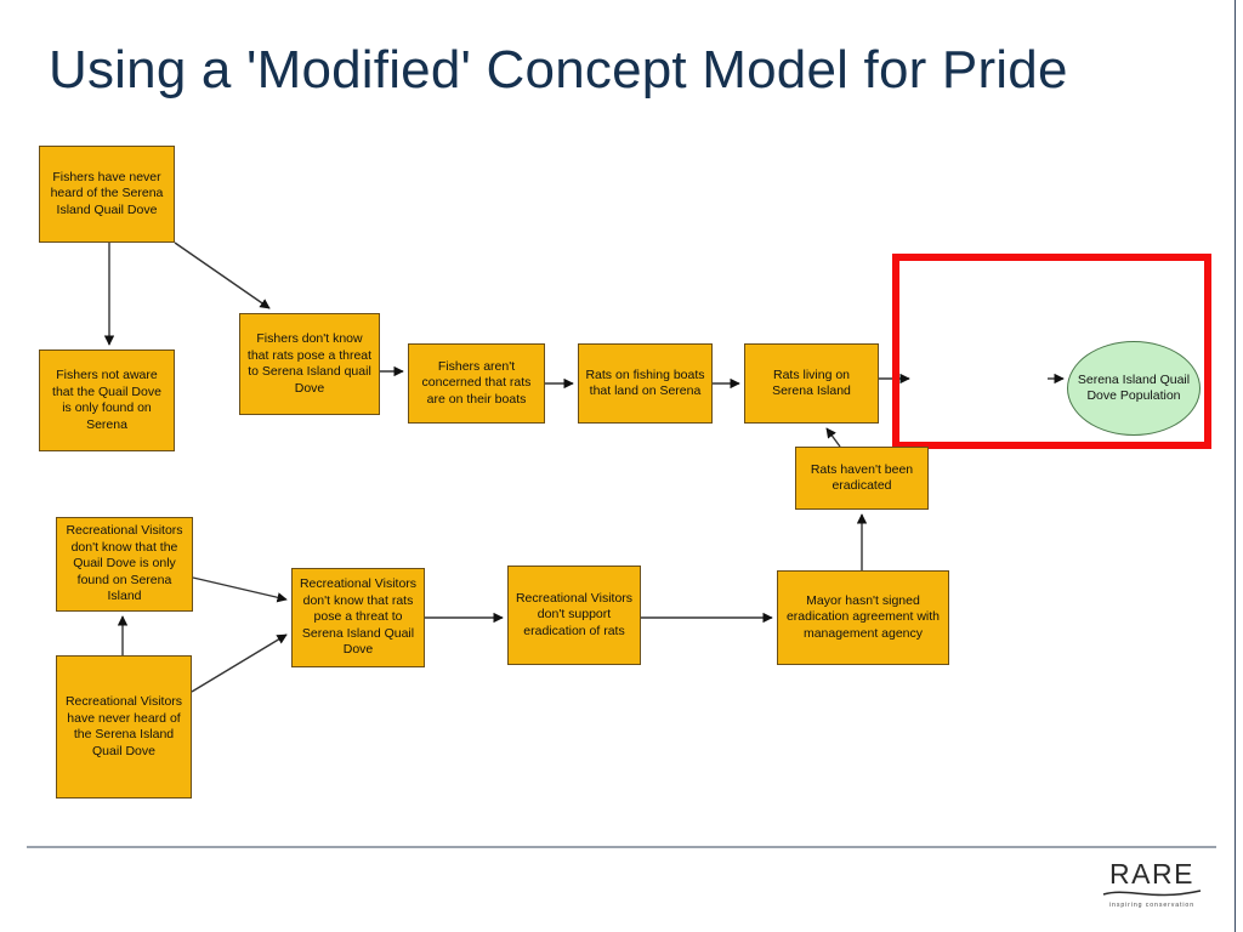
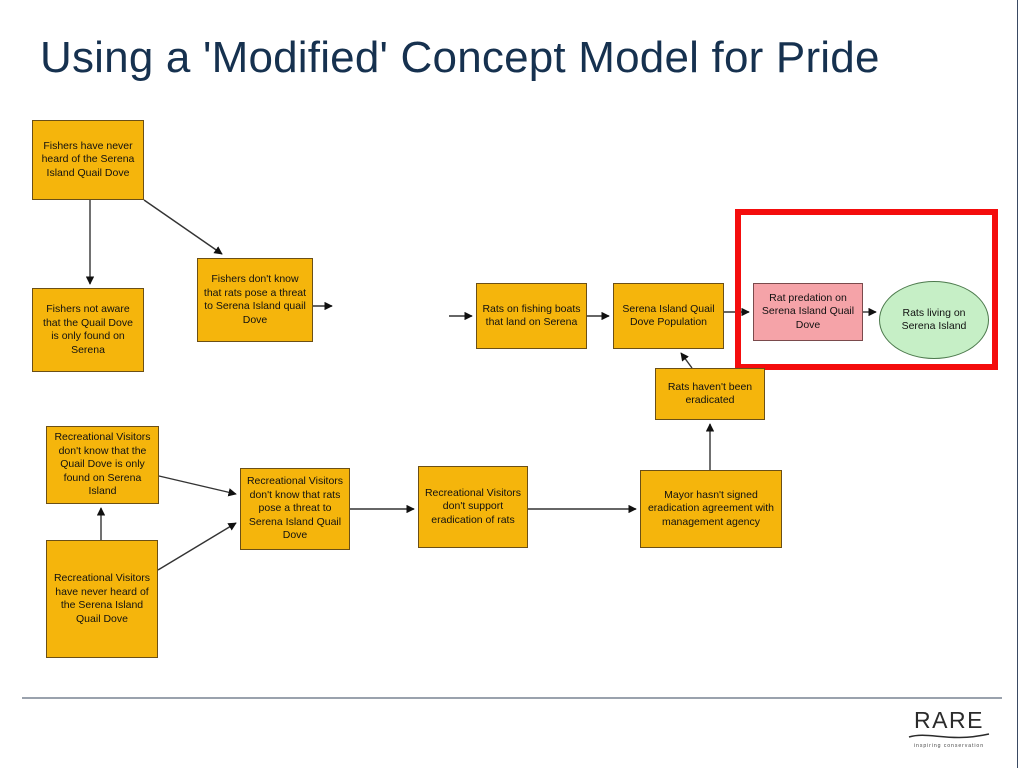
  Using a 'Modified' Concept Model for Pride
  Fishers have never heard of the Serena Island Quail Dove
  Fishers not aware that the Quail Dove is only found on Serena
  Fishers don't know that rats pose a threat to Serena Island quail Dove
- Fishers aren't concerned that rats are on their boats
  Rats on fishing boats that land on Serena
- Rats living on Serena Island
+ Serena Island Quail Dove Population
+ Rat predation on Serena Island Quail Dove
- Serena Island Quail Dove Population
+ Rats living on Serena Island
  Rats haven't been eradicated
  Mayor hasn't signed eradication agreement with management agency
  Recreational Visitors don't know that the Quail Dove is only found on Serena Island
  Recreational Visitors have never heard of the Serena Island Quail Dove
  Recreational Visitors don't know that rats pose a threat to Serena Island Quail Dove
  Recreational Visitors don't support eradication of rats
  RARE
